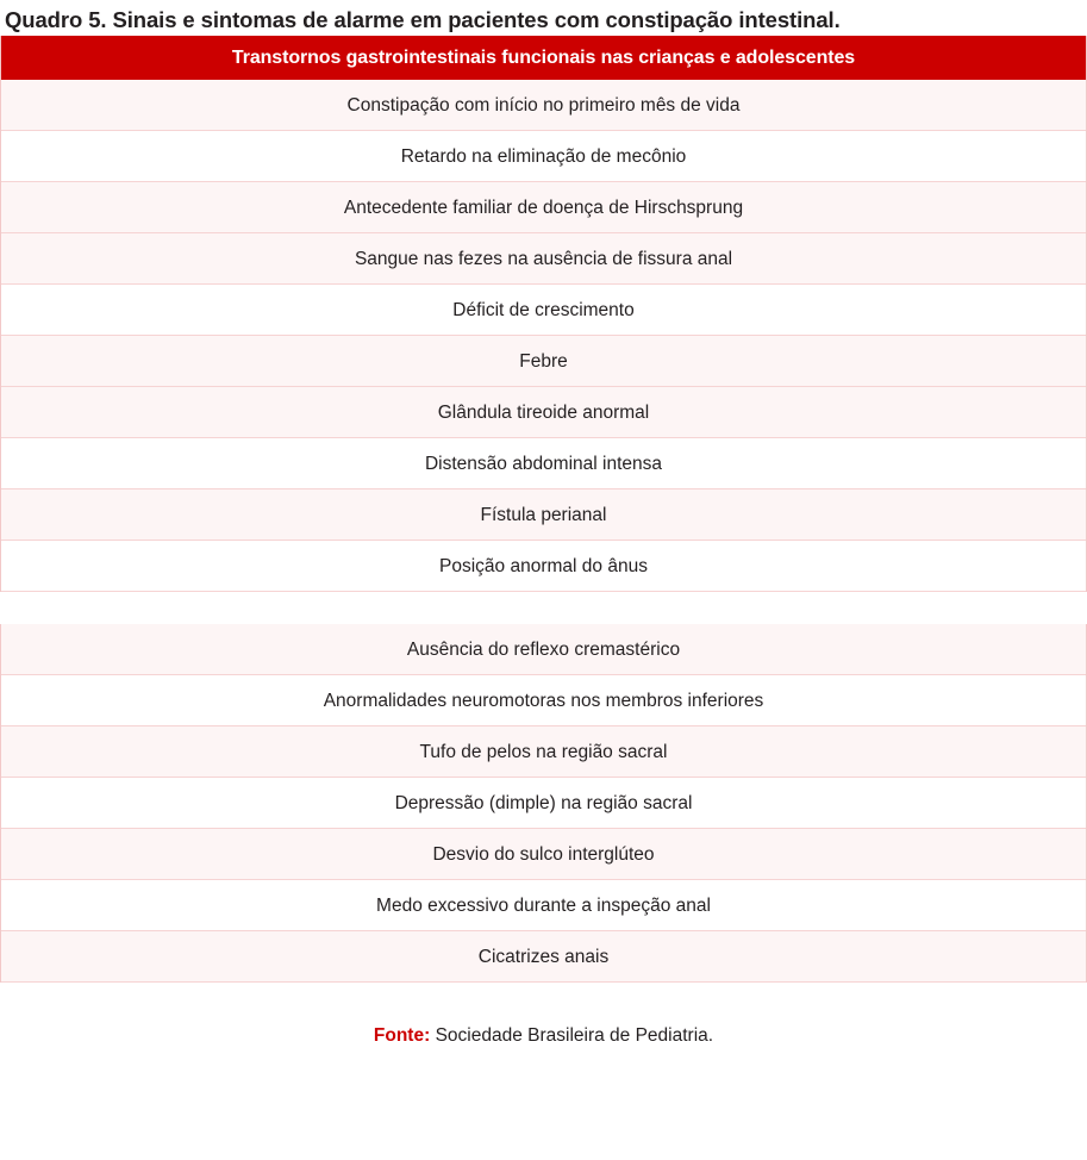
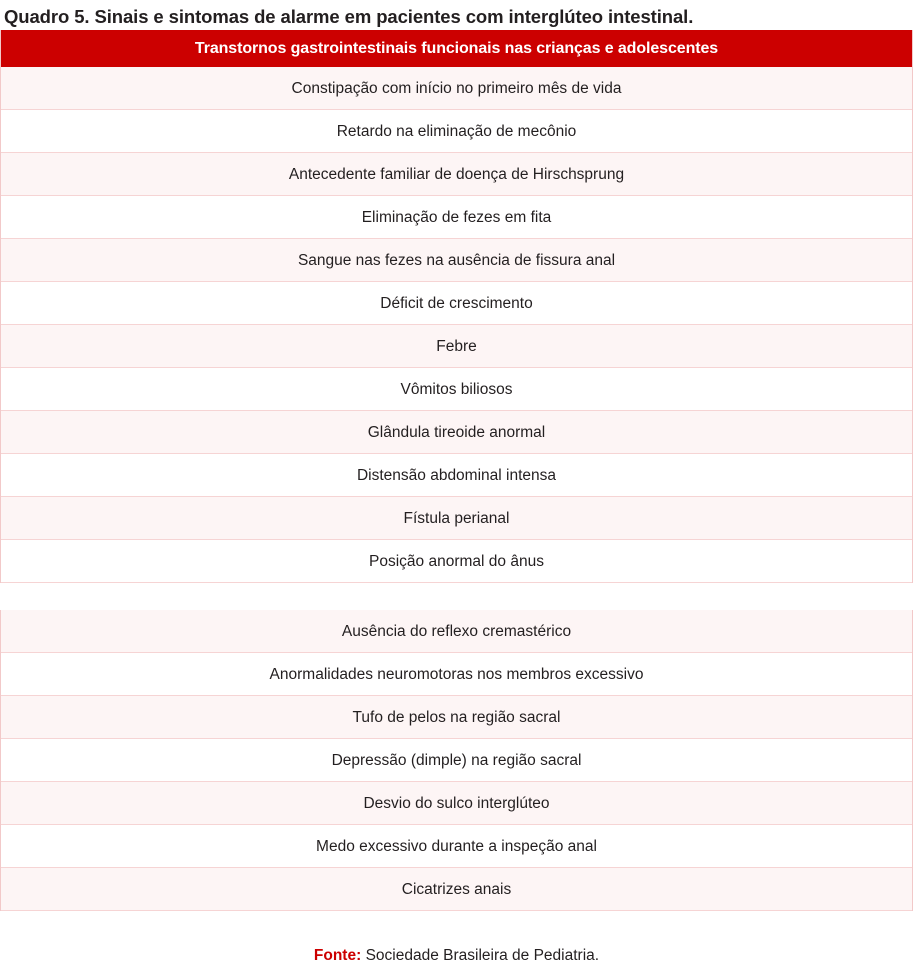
- Quadro 5. Sinais e sintomas de alarme em pacientes com constipação intestinal.
+ Quadro 5. Sinais e sintomas de alarme em pacientes com interglúteo intestinal.
  Transtornos gastrointestinais funcionais nas crianças e adolescentes
  Constipação com início no primeiro mês de vida
  Retardo na eliminação de mecônio
  Antecedente familiar de doença de Hirschsprung
+ Eliminação de fezes em fita
  Sangue nas fezes na ausência de fissura anal
  Déficit de crescimento
  Febre
+ Vômitos biliosos
  Glândula tireoide anormal
  Distensão abdominal intensa
  Fístula perianal
  Posição anormal do ânus
  Ausência do reflexo cremastérico
- Anormalidades neuromotoras nos membros inferiores
+ Anormalidades neuromotoras nos membros excessivo
  Tufo de pelos na região sacral
  Depressão (dimple) na região sacral
  Desvio do sulco interglúteo
  Medo excessivo durante a inspeção anal
  Cicatrizes anais
  Fonte: Sociedade Brasileira de Pediatria.
